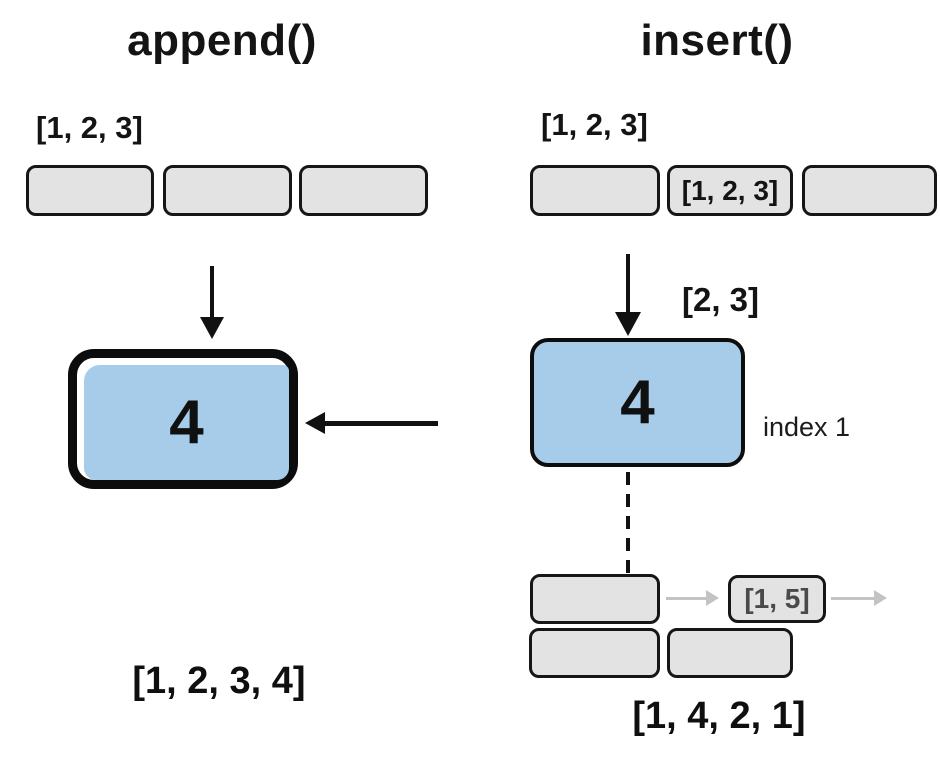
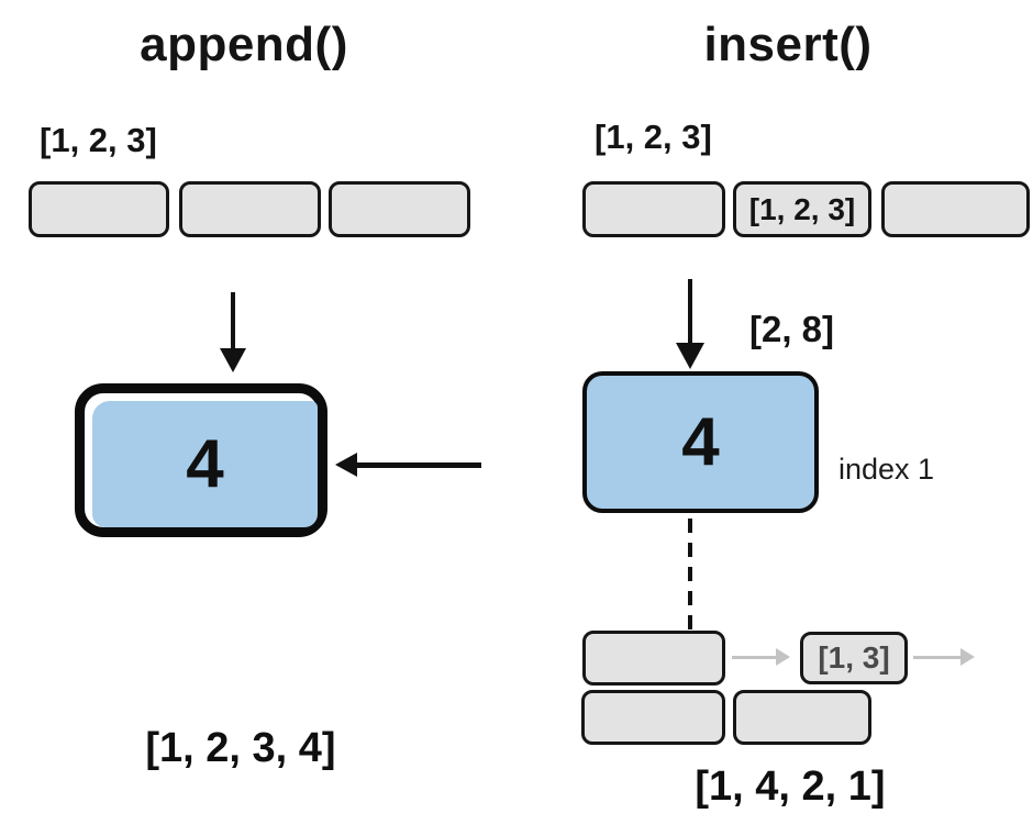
  append()
  [1, 2, 3]
  4
  [1, 2, 3, 4]
  insert()
  [1, 2, 3]
  [1, 2, 3]
- [2, 3]
+ [2, 8]
  4
  index 1
- [1, 5]
+ [1, 3]
  [1, 4, 2, 1]
